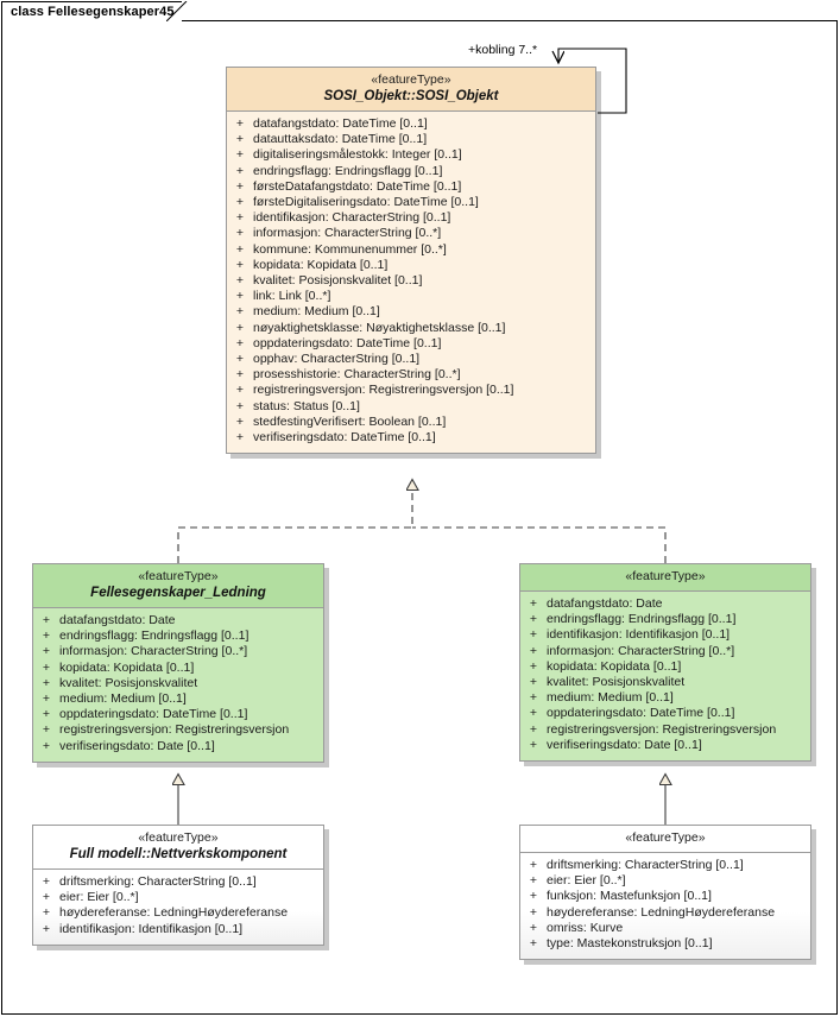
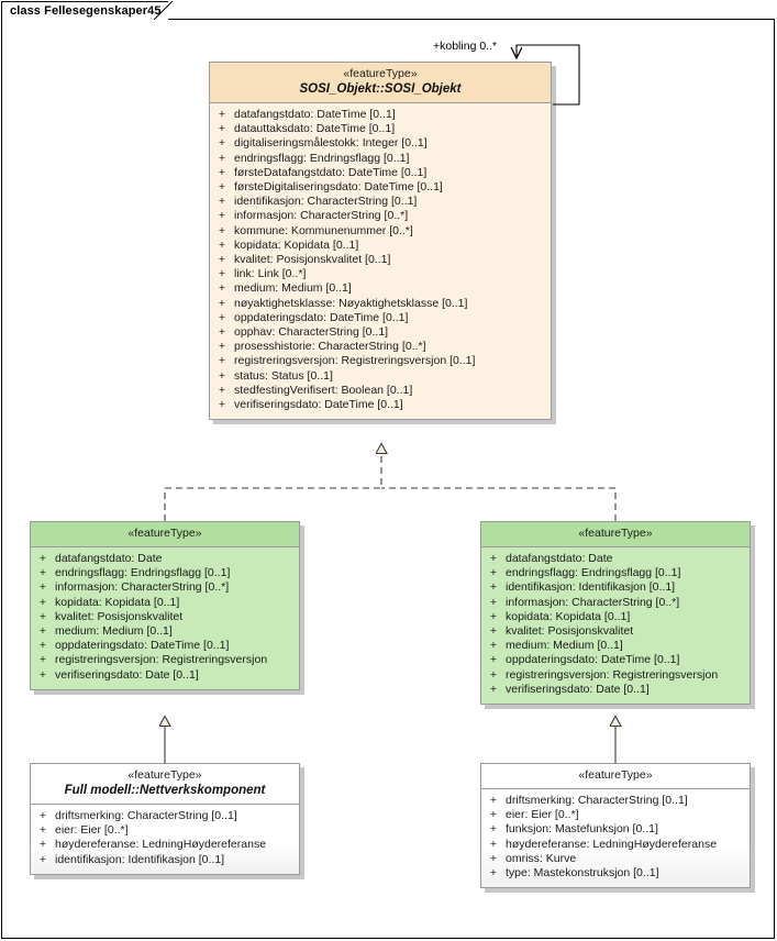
  class Fellesegenskaper45
- +kobling 7..*
+ +kobling 0..*
  «featureType»
  SOSI_Objekt::SOSI_Objekt
  +
  datafangstdato: DateTime [0..1]
  +
  datauttaksdato: DateTime [0..1]
  +
  digitaliseringsmålestokk: Integer [0..1]
  +
  endringsflagg: Endringsflagg [0..1]
  +
  førsteDatafangstdato: DateTime [0..1]
  +
  førsteDigitaliseringsdato: DateTime [0..1]
  +
  identifikasjon: CharacterString [0..1]
  +
  informasjon: CharacterString [0..*]
  +
  kommune: Kommunenummer [0..*]
  +
  kopidata: Kopidata [0..1]
  +
  kvalitet: Posisjonskvalitet [0..1]
  +
  link: Link [0..*]
  +
  medium: Medium [0..1]
  +
  nøyaktighetsklasse: Nøyaktighetsklasse [0..1]
  +
  oppdateringsdato: DateTime [0..1]
  +
  opphav: CharacterString [0..1]
  +
  prosesshistorie: CharacterString [0..*]
  +
  registreringsversjon: Registreringsversjon [0..1]
  +
  status: Status [0..1]
  +
  stedfestingVerifisert: Boolean [0..1]
  +
  verifiseringsdato: DateTime [0..1]
  «featureType»
- Fellesegenskaper_Ledning
  +
  datafangstdato: Date
  +
  endringsflagg: Endringsflagg [0..1]
  +
  informasjon: CharacterString [0..*]
  +
  kopidata: Kopidata [0..1]
  +
  kvalitet: Posisjonskvalitet
  +
  medium: Medium [0..1]
  +
  oppdateringsdato: DateTime [0..1]
  +
  registreringsversjon: Registreringsversjon
  +
  verifiseringsdato: Date [0..1]
  «featureType»
  +
  datafangstdato: Date
  +
  endringsflagg: Endringsflagg [0..1]
  +
  identifikasjon: Identifikasjon [0..1]
  +
  informasjon: CharacterString [0..*]
  +
  kopidata: Kopidata [0..1]
  +
  kvalitet: Posisjonskvalitet
  +
  medium: Medium [0..1]
  +
  oppdateringsdato: DateTime [0..1]
  +
  registreringsversjon: Registreringsversjon
  +
  verifiseringsdato: Date [0..1]
  «featureType»
  Full modell::Nettverkskomponent
  +
  driftsmerking: CharacterString [0..1]
  +
  eier: Eier [0..*]
  +
  høydereferanse: LedningHøydereferanse
  +
  identifikasjon: Identifikasjon [0..1]
  «featureType»
  +
  driftsmerking: CharacterString [0..1]
  +
  eier: Eier [0..*]
  +
  funksjon: Mastefunksjon [0..1]
  +
  høydereferanse: LedningHøydereferanse
  +
  omriss: Kurve
  +
  type: Mastekonstruksjon [0..1]
